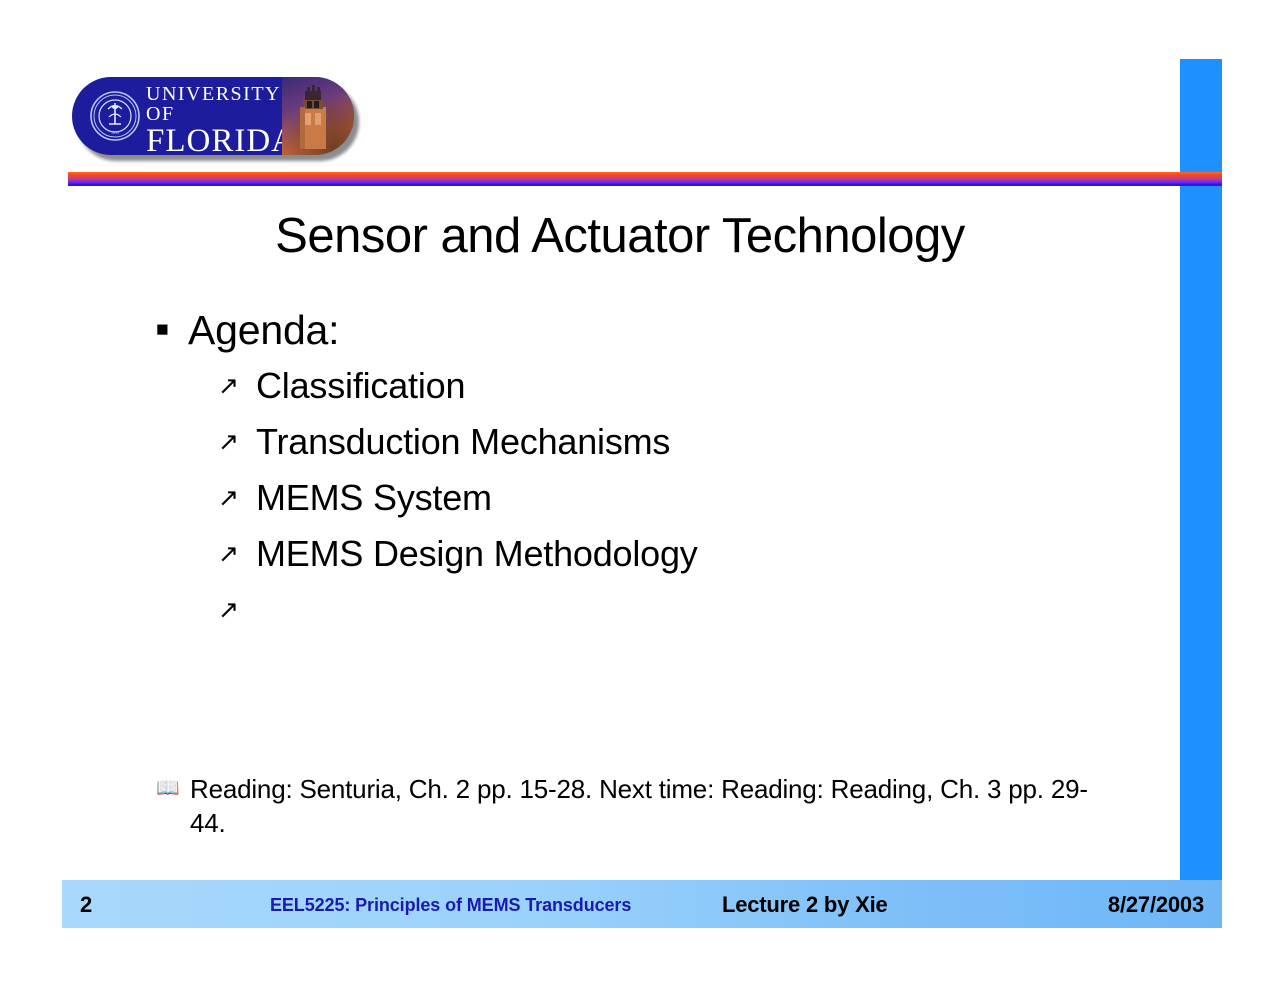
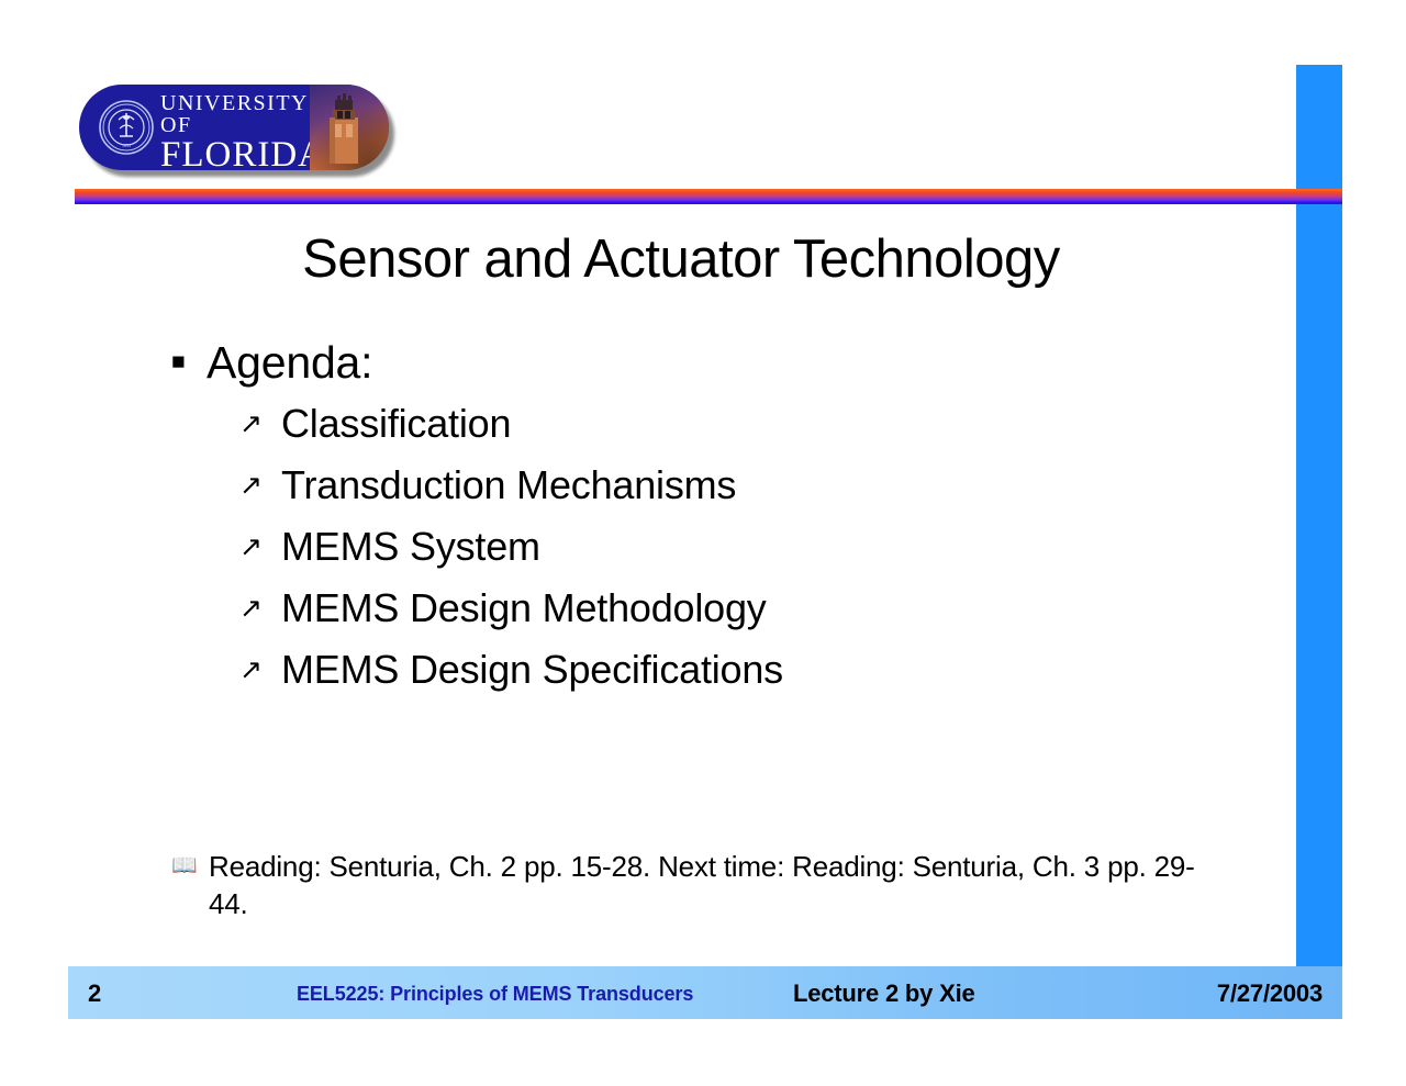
  UNIVERSITY OF
  FLORID
  Sensor and Actuator Technology
  ■
  Agenda:
  ↗
  Classification
  ↗
  Transduction Mechanisms
  ↗
  MEMS System
  ↗
  MEMS Design Methodology
  ↗
+ MEMS Design Specifications
  📖
- Reading: Senturia, Ch. 2 pp. 15-28. Next time: Reading: Reading, Ch. 3 pp. 29-44.
+ Reading: Senturia, Ch. 2 pp. 15-28. Next time: Reading: Senturia, Ch. 3 pp. 29-44.
  2
  EEL5225: Principles of MEMS Transducers
  Lecture 2 by Xie
- 8/27/2003
+ 7/27/2003
